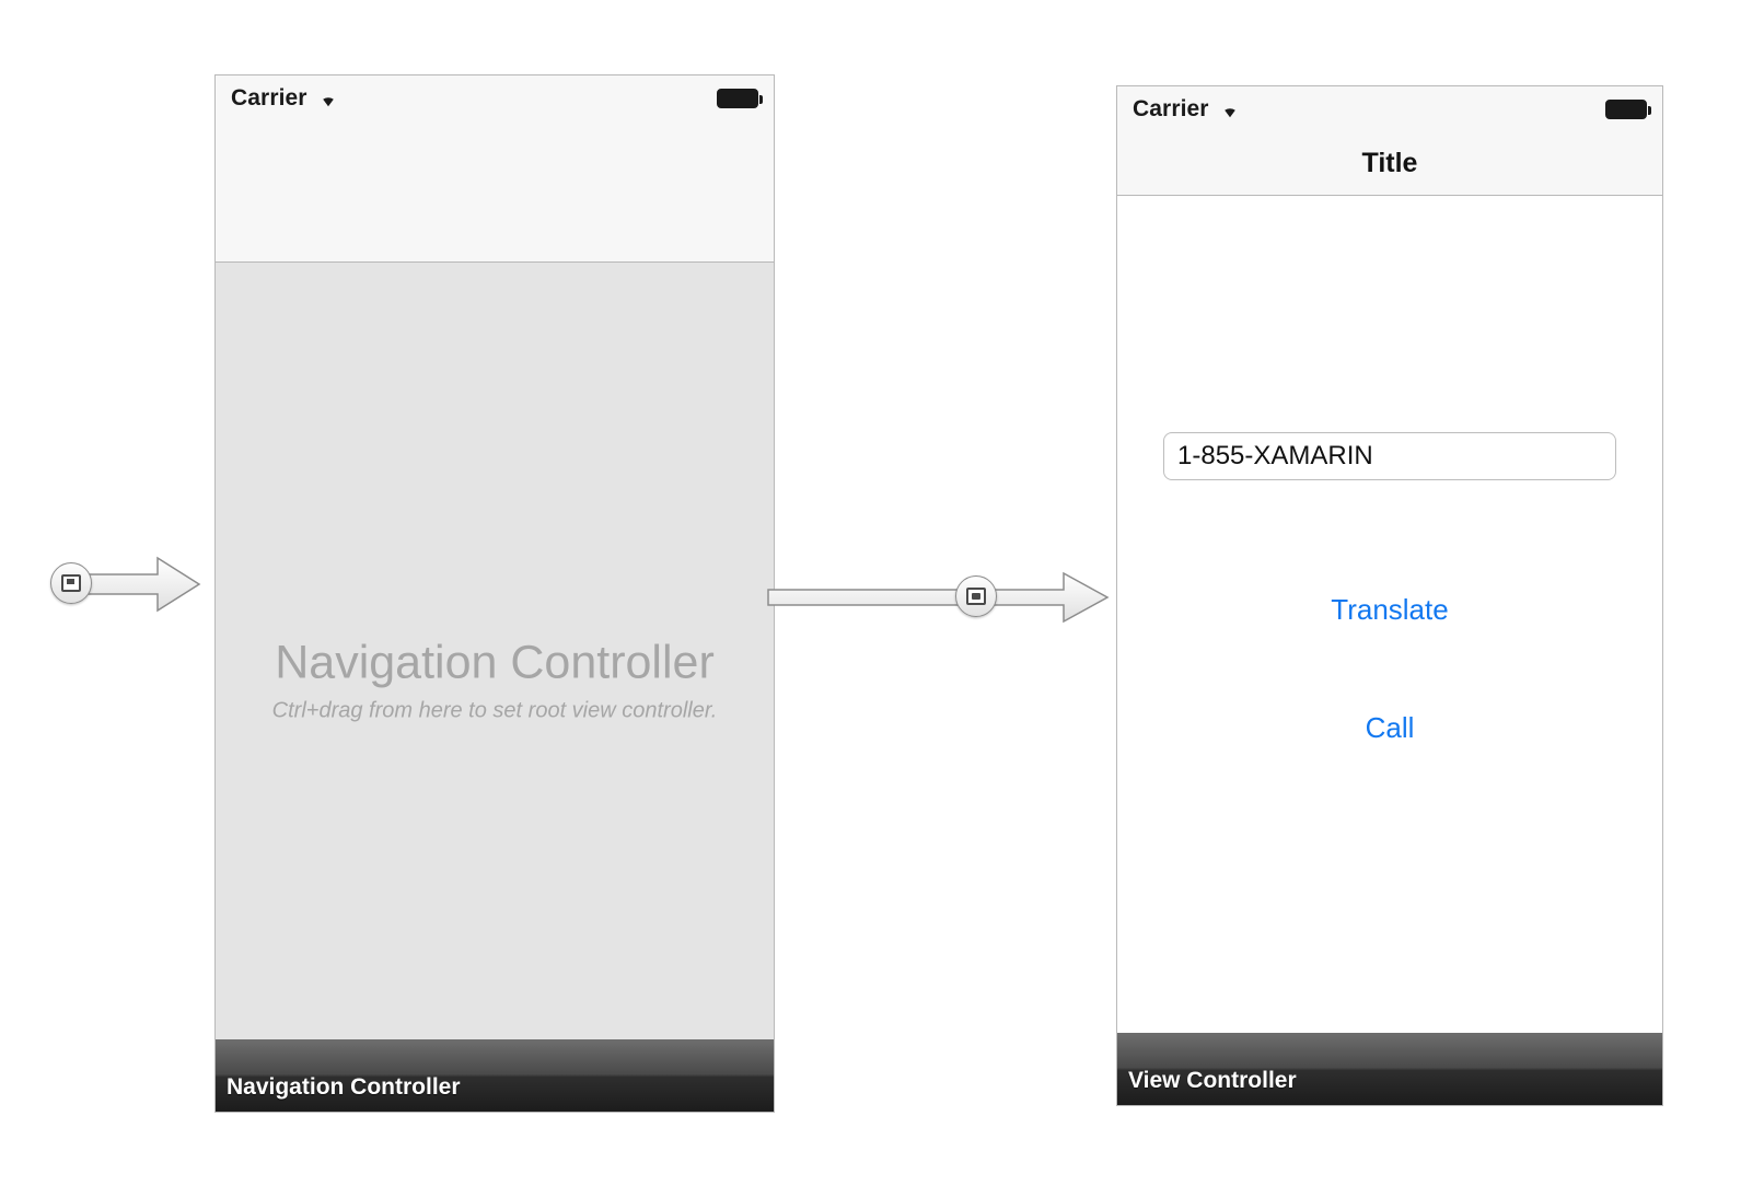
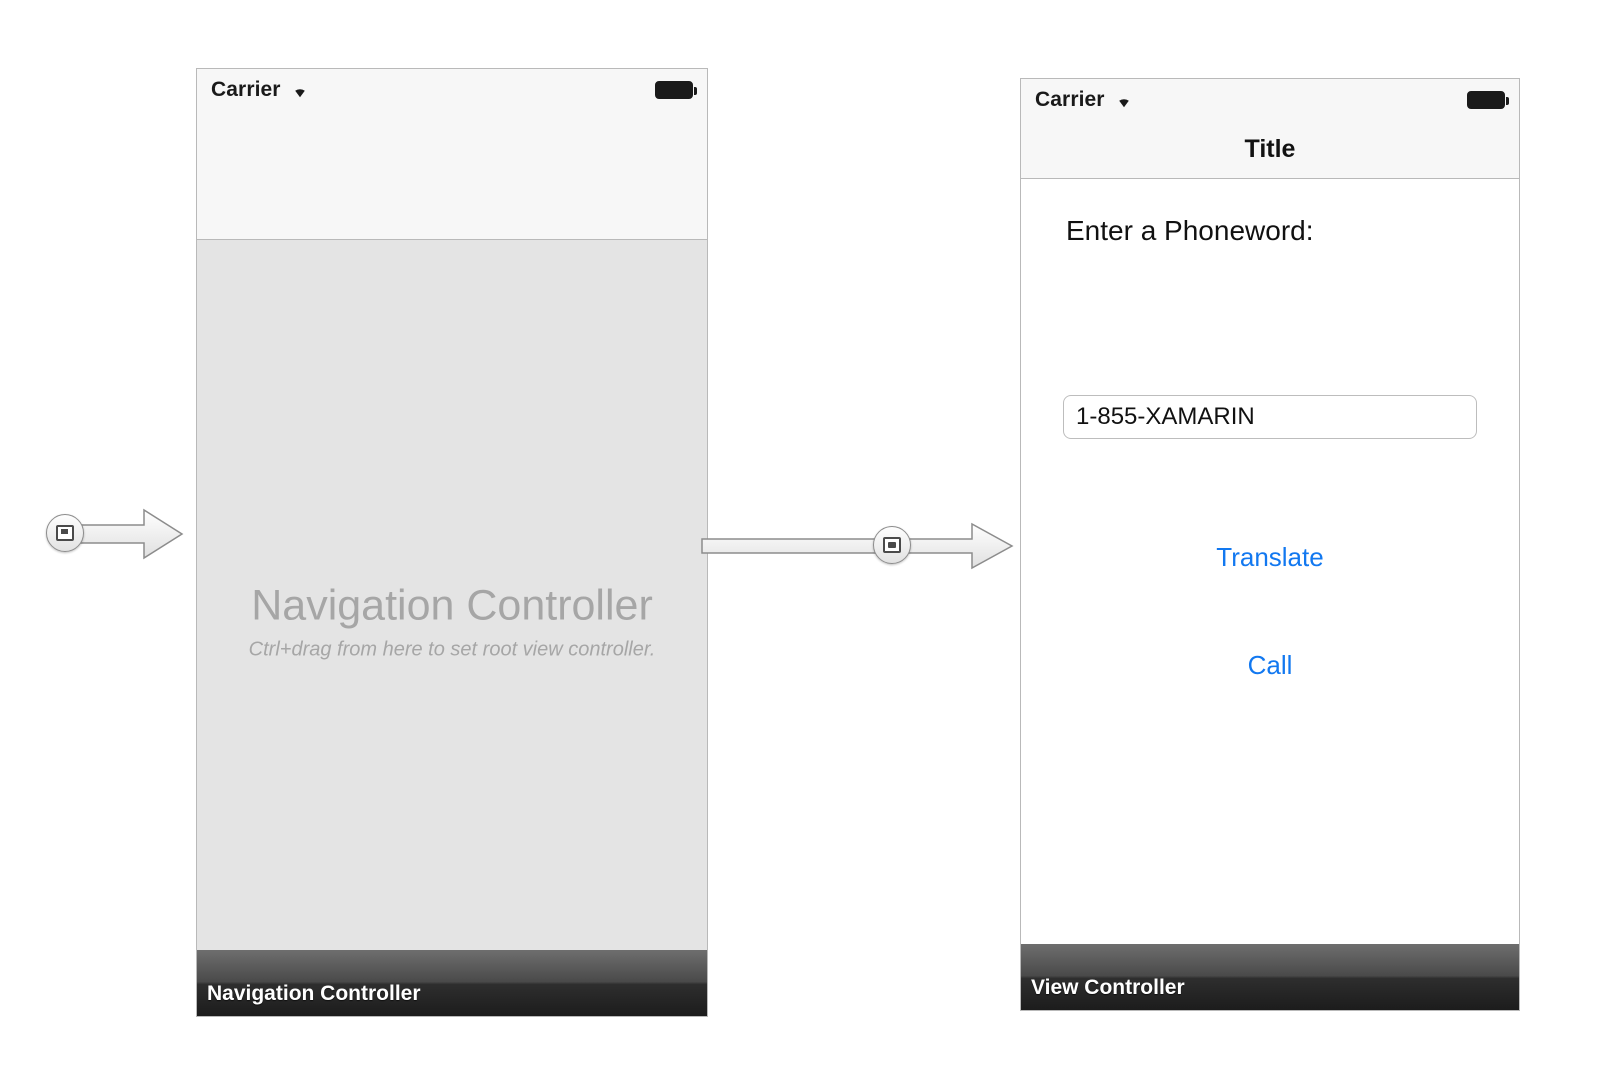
  Carrier
  Navigation Controller
  Ctrl+drag from here to set root view controller.
  Navigation Controller
  Carrier
  Title
+ Enter a Phoneword:
  1-855-XAMARIN
  Translate
  Call
  View Controller
